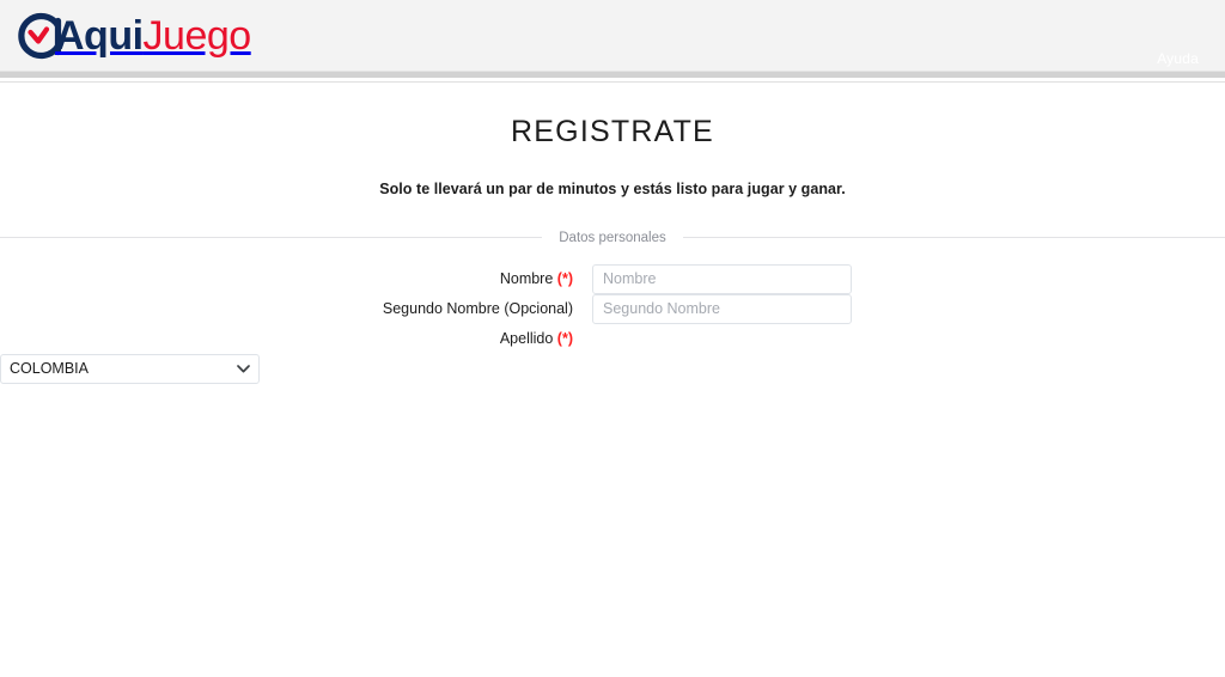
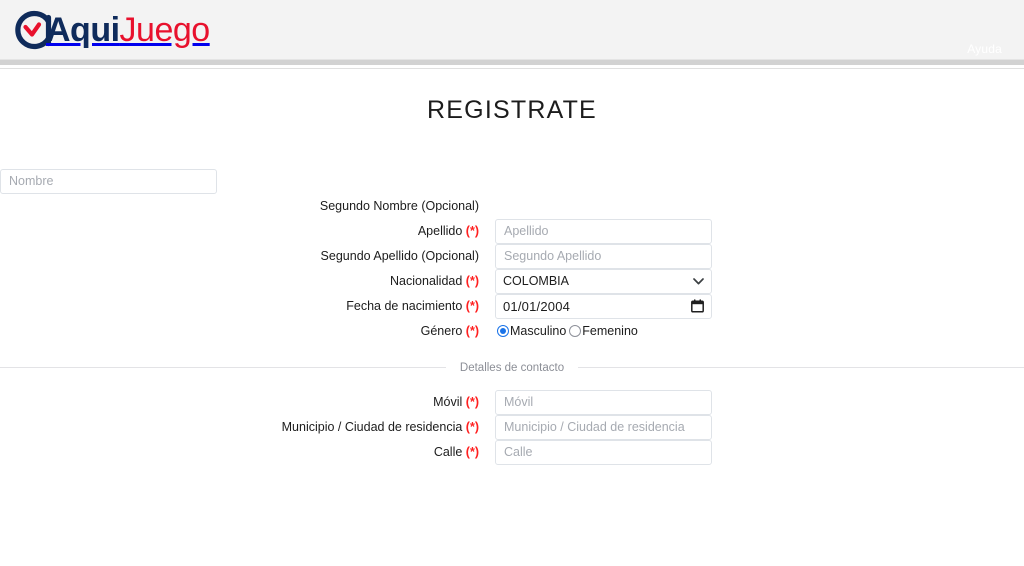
  AquiJuego
  REGISTRATE
- Solo te llevará un par de minutos y estás listo para jugar y ganar.
- Datos personales
- Nombre (*)
  Nombre
  Segundo Nombre (Opcional)
- Segundo Nombre
  Apellido (*)
+ Apellido
+ Segundo Apellido (Opcional)
+ Segundo Apellido
+ Nacionalidad (*)
  COLOMBIA
+ Fecha de nacimiento (*)
+ 01/01/2004
+ Género (*)
+ Masculino
+ Femenino
+ Detalles de contacto
+ Móvil (*)
+ Móvil
+ Municipio / Ciudad de residencia (*)
+ Municipio / Ciudad de residencia
+ Calle (*)
+ Calle
